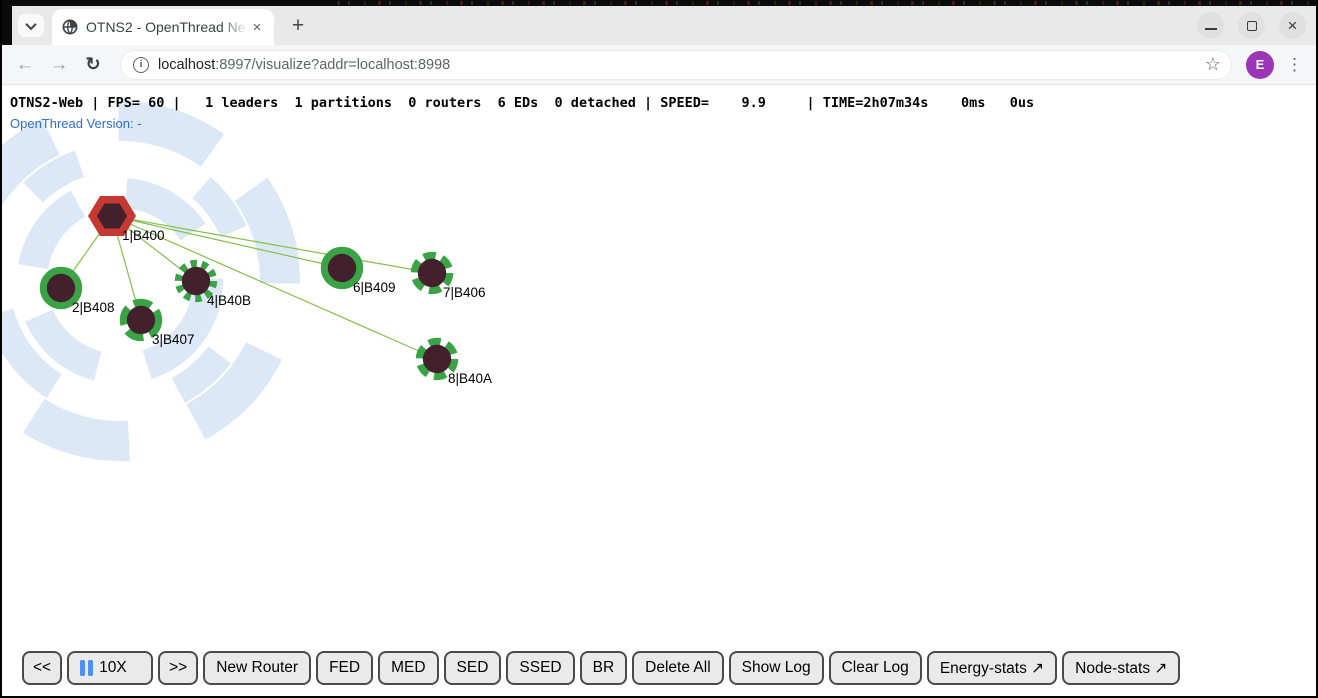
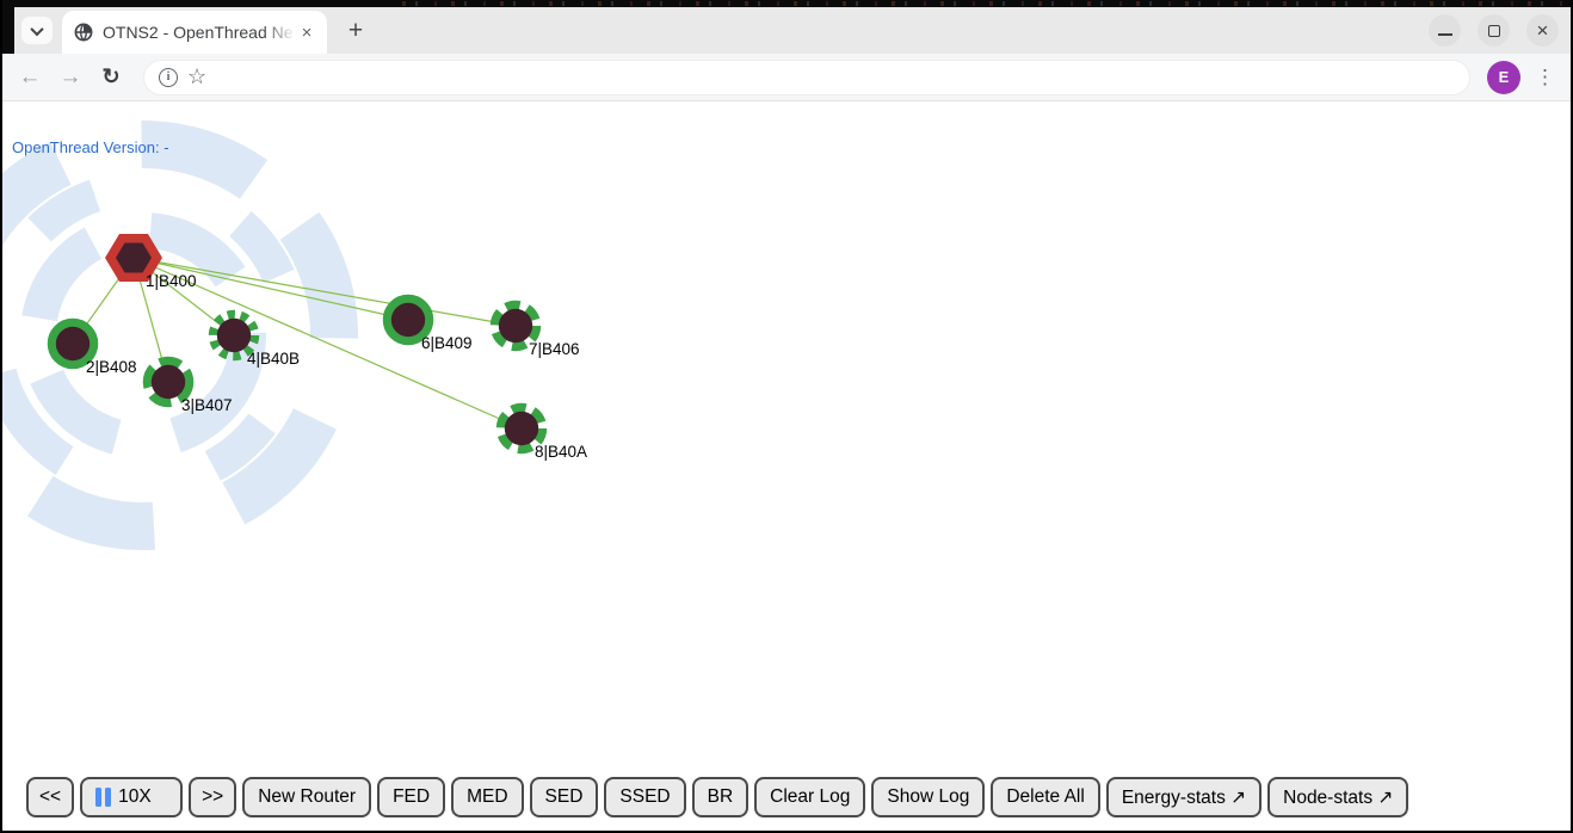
  OTNS2 - OpenThrea
  ×
  +
  ×
  ←
  →
  ↻
  i
- localhost:8997/visualize?addr=localhost:8998
  ☆
  E
  ⋮
  1|B400
  2|B408
  3|B407
  4|B40B
  6|B409
  7|B406
  8|B40A
- OTNS2-Web | FPS= 60 | 1 leaders 1 partitions 0 routers 6 EDs 0 detached | SPEED= 9.9 | TIME=2h07m34s 0ms 0us
  OpenThread Version: -
  <<
  10X
  >>
  New Router
  FED
  MED
  SED
  SSED
  BR
- Delete All
+ Clear Log
  Show Log
- Clear Log
+ Delete All
  Energy-stats ↗
  Node-stats ↗
